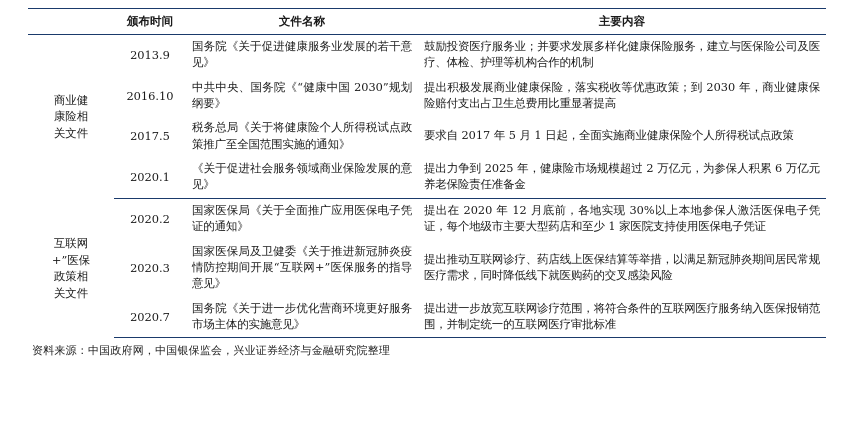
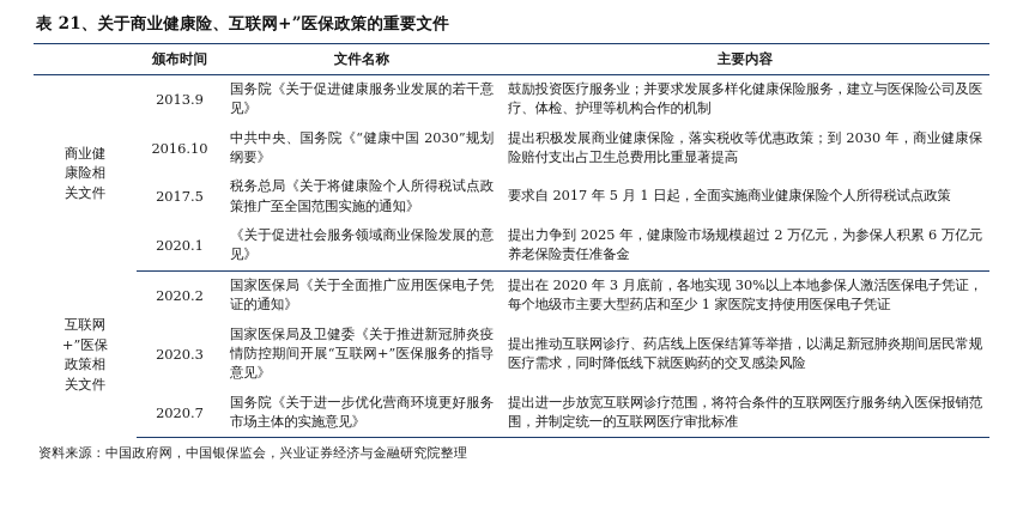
+ 表 21、关于商业健康险、互联网+”医保政策的重要文件
  	颁布时间	文件名称	主要内容
  商业健 康险相 关文件	2013.9	国务院《关于促进健康服务业发展的若干意见》	鼓励投资医疗服务业；并要求发展多样化健康保险服务，建立与医保险公司及医疗、体检、护理等机构合作的机制
  2016.10	中共中央、国务院《“健康中国 2030”规划纲要》	提出积极发展商业健康保险，落实税收等优惠政策；到 2030 年，商业健康保险赔付支出占卫生总费用比重显著提高
  2017.5	税务总局《关于将健康险个人所得税试点政策推广至全国范围实施的通知》	要求自 2017 年 5 月 1 日起，全面实施商业健康保险个人所得税试点政策
  2020.1	《关于促进社会服务领域商业保险发展的意见》	提出力争到 2025 年，健康险市场规模超过 2 万亿元，为参保人积累 6 万亿元养老保险责任准备金
- 互联网 +”医保 政策相 关文件	2020.2	国家医保局《关于全面推广应用医保电子凭证的通知》	提出在 2020 年 12 月底前，各地实现 30%以上本地参保人激活医保电子凭证，每个地级市主要大型药店和至少 1 家医院支持使用医保电子凭证
+ 互联网 +”医保 政策相 关文件	2020.2	国家医保局《关于全面推广应用医保电子凭证的通知》	提出在 2020 年 3 月底前，各地实现 30%以上本地参保人激活医保电子凭证，每个地级市主要大型药店和至少 1 家医院支持使用医保电子凭证
  2020.3	国家医保局及卫健委《关于推进新冠肺炎疫情防控期间开展“互联网+”医保服务的指导意见》	提出推动互联网诊疗、药店线上医保结算等举措，以满足新冠肺炎期间居民常规医疗需求，同时降低线下就医购药的交叉感染风险
  2020.7	国务院《关于进一步优化营商环境更好服务市场主体的实施意见》	提出进一步放宽互联网诊疗范围，将符合条件的互联网医疗服务纳入医保报销范围，并制定统一的互联网医疗审批标准
  资料来源：中国政府网，中国银保监会，兴业证券经济与金融研究院整理
